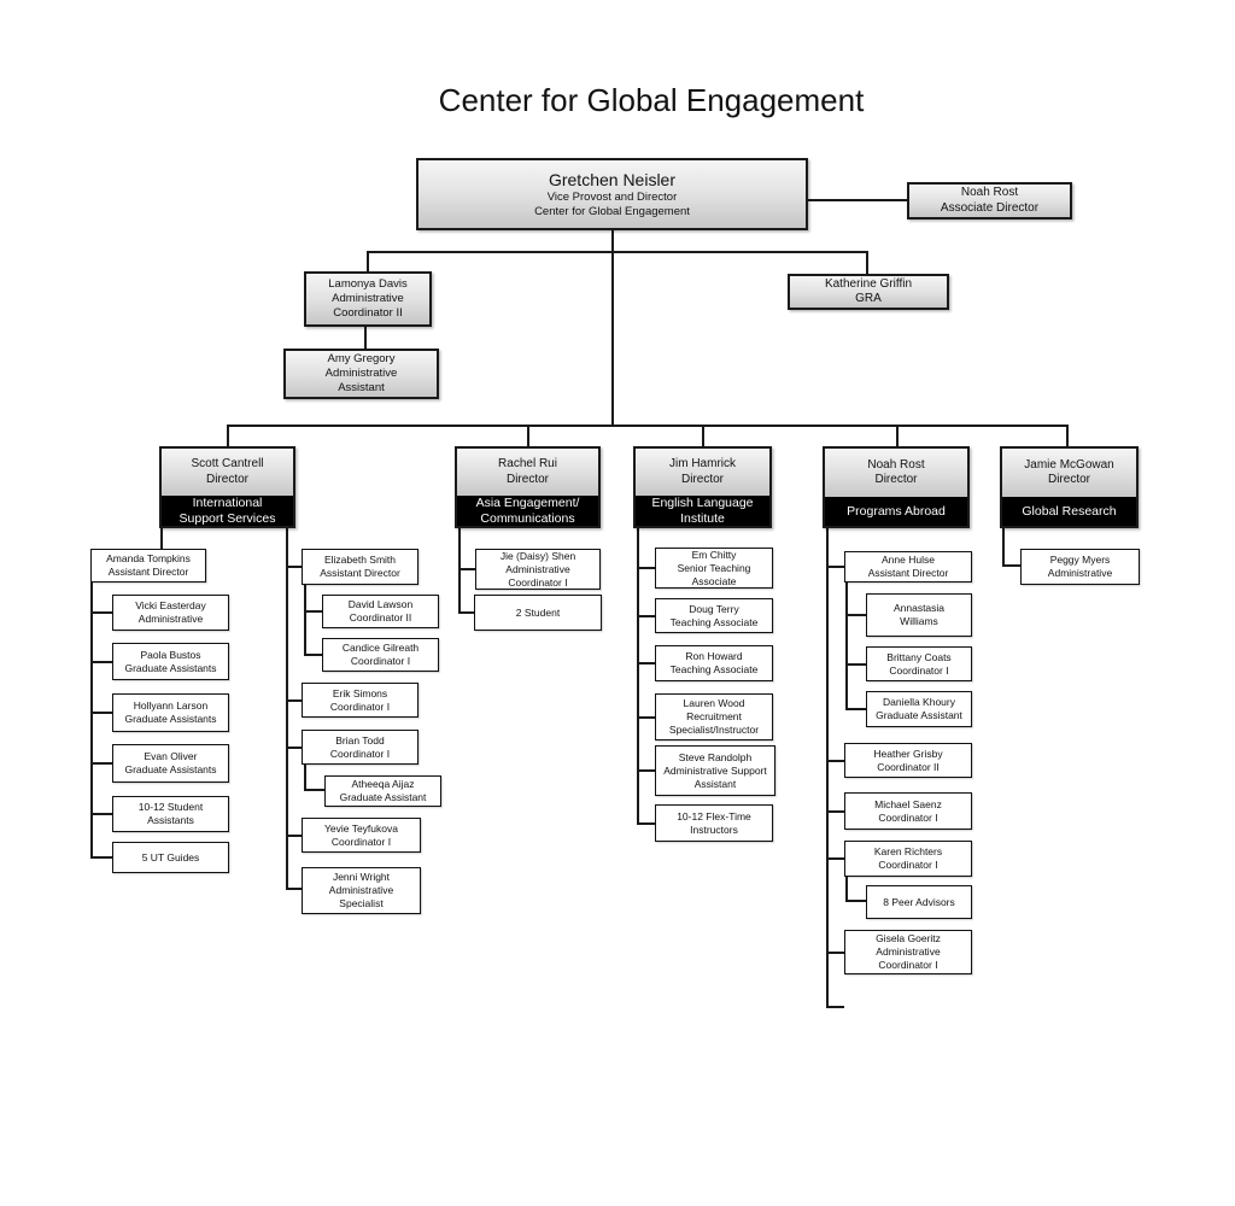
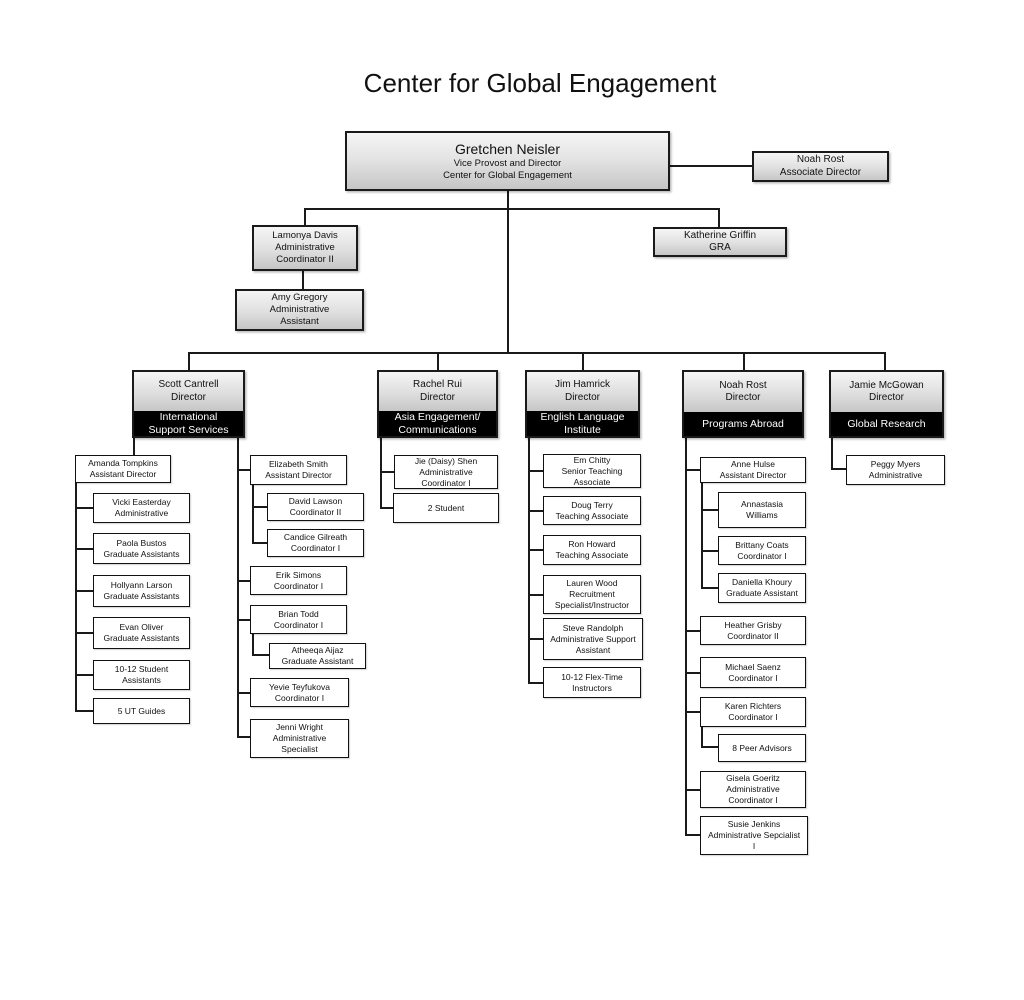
  Center for Global Engagement
  Gretchen Neisler
  Vice Provost and Director
  Center for Global Engagement
  Noah Rost
  Associate Director
  Lamonya Davis
  Administrative
  Coordinator II
  Katherine Griffin
  GRA
  Amy Gregory
  Administrative
  Assistant
  Scott Cantrell
  Director
  International
  Support Services
  Rachel Rui
  Director
  Asia Engagement/
  Communications
  Jim Hamrick
  Director
  English Language
  Institute
  Noah Rost
  Director
  Programs Abroad
  Jamie McGowan
  Director
  Global Research
  Amanda Tompkins
  Assistant Director
  Vicki Easterday
  Administrative
  Paola Bustos
  Graduate Assistants
  Hollyann Larson
  Graduate Assistants
  Evan Oliver
  Graduate Assistants
  10-12 Student
  Assistants
  5 UT Guides
  Elizabeth Smith
  Assistant Director
  David Lawson
  Coordinator II
  Candice Gilreath
  Coordinator I
  Erik Simons
  Coordinator I
  Brian Todd
  Coordinator I
  Atheeqa Aijaz
  Graduate Assistant
  Yevie Teyfukova
  Coordinator I
  Jenni Wright
  Administrative
  Specialist
  Jie (Daisy) Shen
  Administrative
  Coordinator I
  2 Student
  Em Chitty
  Senior Teaching
  Associate
  Doug Terry
  Teaching Associate
  Ron Howard
  Teaching Associate
  Lauren Wood
  Recruitment
  Specialist/Instructor
  Steve Randolph
  Administrative Support
  Assistant
  10-12 Flex-Time
  Instructors
  Anne Hulse
  Assistant Director
  Annastasia
  Williams
  Brittany Coats
  Coordinator I
  Daniella Khoury
  Graduate Assistant
  Heather Grisby
  Coordinator II
  Michael Saenz
  Coordinator I
  Karen Richters
  Coordinator I
  8 Peer Advisors
  Gisela Goeritz
  Administrative
  Coordinator I
+ Susie Jenkins
+ Administrative Sepcialist
+ I
  Peggy Myers
  Administrative
